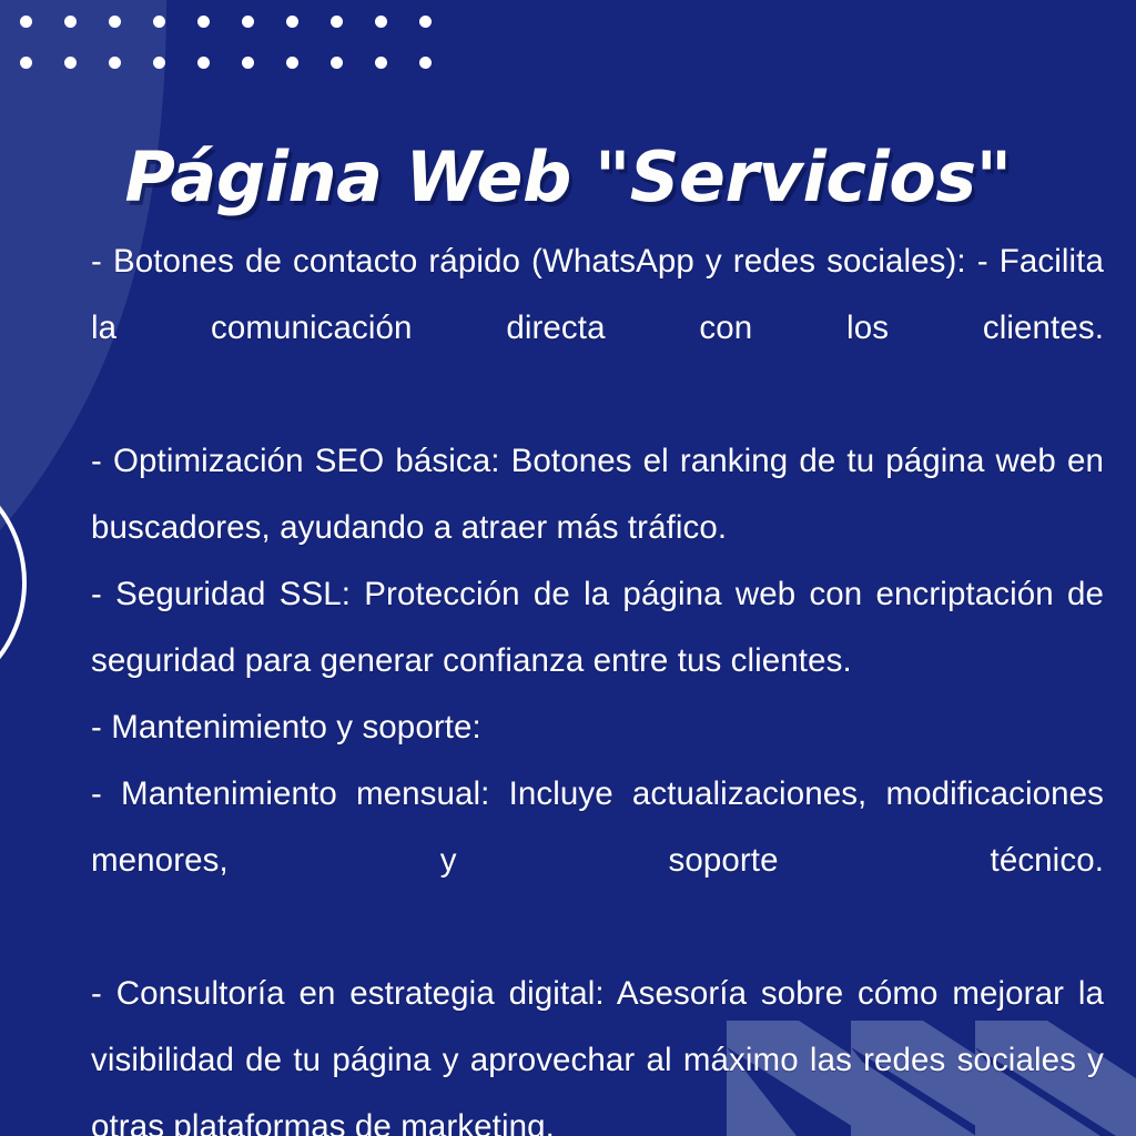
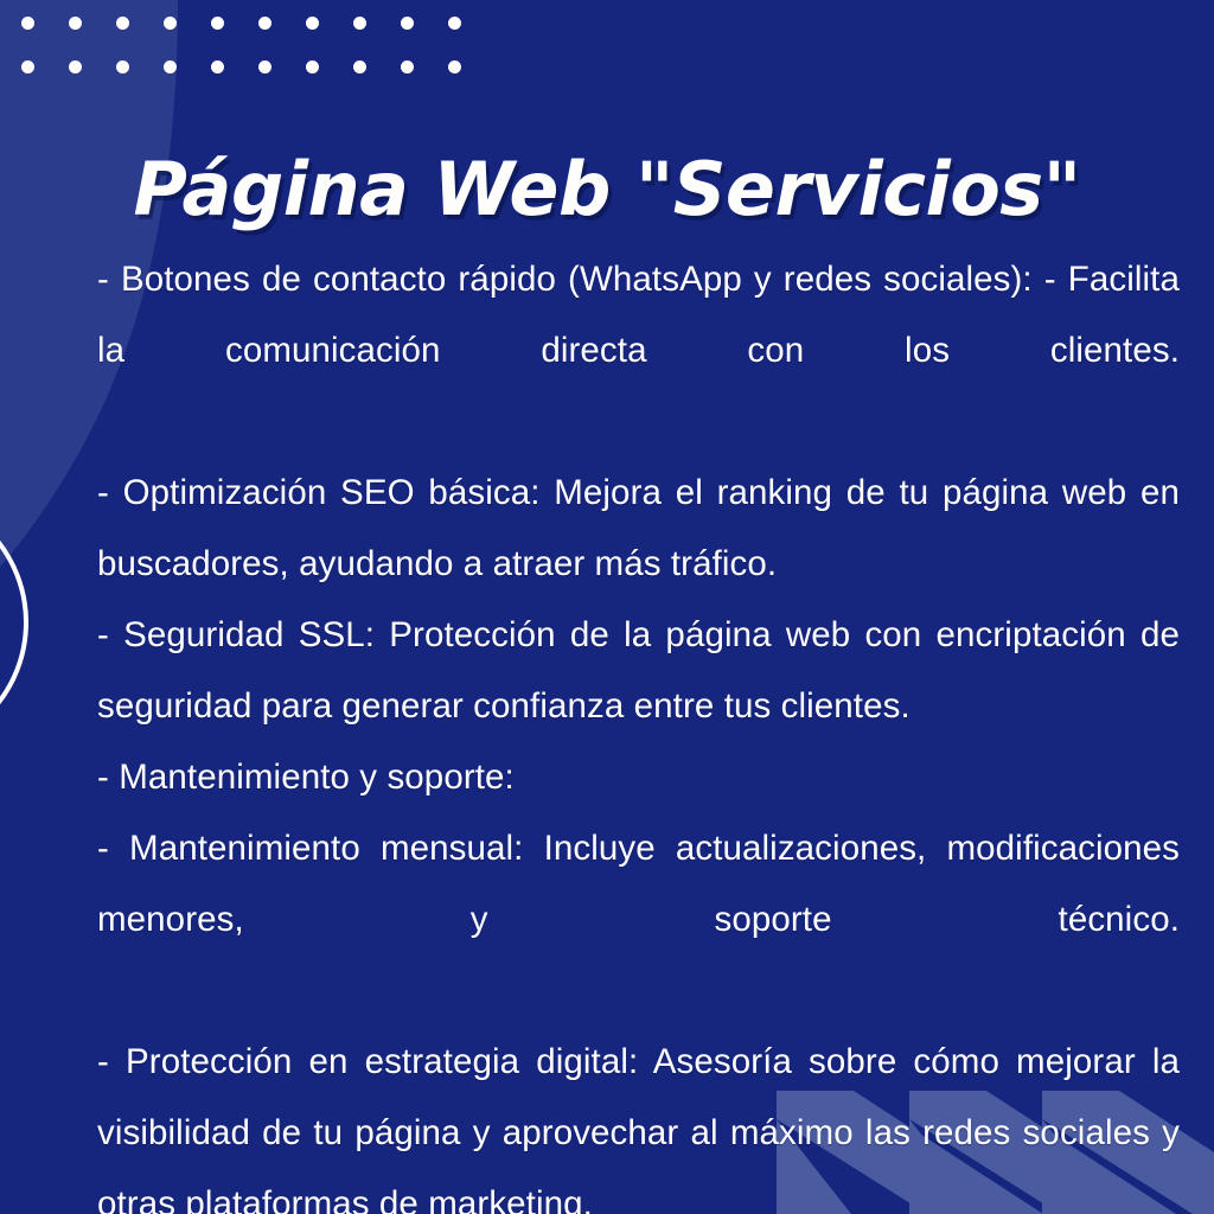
  Página Web "Servicios"
  - Botones de contacto rápido (WhatsApp y redes sociales): - Facilita la comunicación directa con los clientes.
- - Optimización SEO básica: Botones el ranking de tu página web en buscadores, ayudando a atraer más tráfico.
+ - Optimización SEO básica: Mejora el ranking de tu página web en buscadores, ayudando a atraer más tráfico.
  - Seguridad SSL: Protección de la página web con encriptación de seguridad para generar confianza entre tus clientes.
  - Mantenimiento y soporte:
  - Mantenimiento mensual: Incluye actualizaciones, modificaciones menores, y soporte técnico.
- - Consultoría en estrategia digital: Asesoría sobre cómo mejorar la visibilidad de tu página y aprovechar al máximo las redes sociales y otras plataformas de marketing.
+ - Protección en estrategia digital: Asesoría sobre cómo mejorar la visibilidad de tu página y aprovechar al máximo las redes sociales y otras plataformas de marketing.
